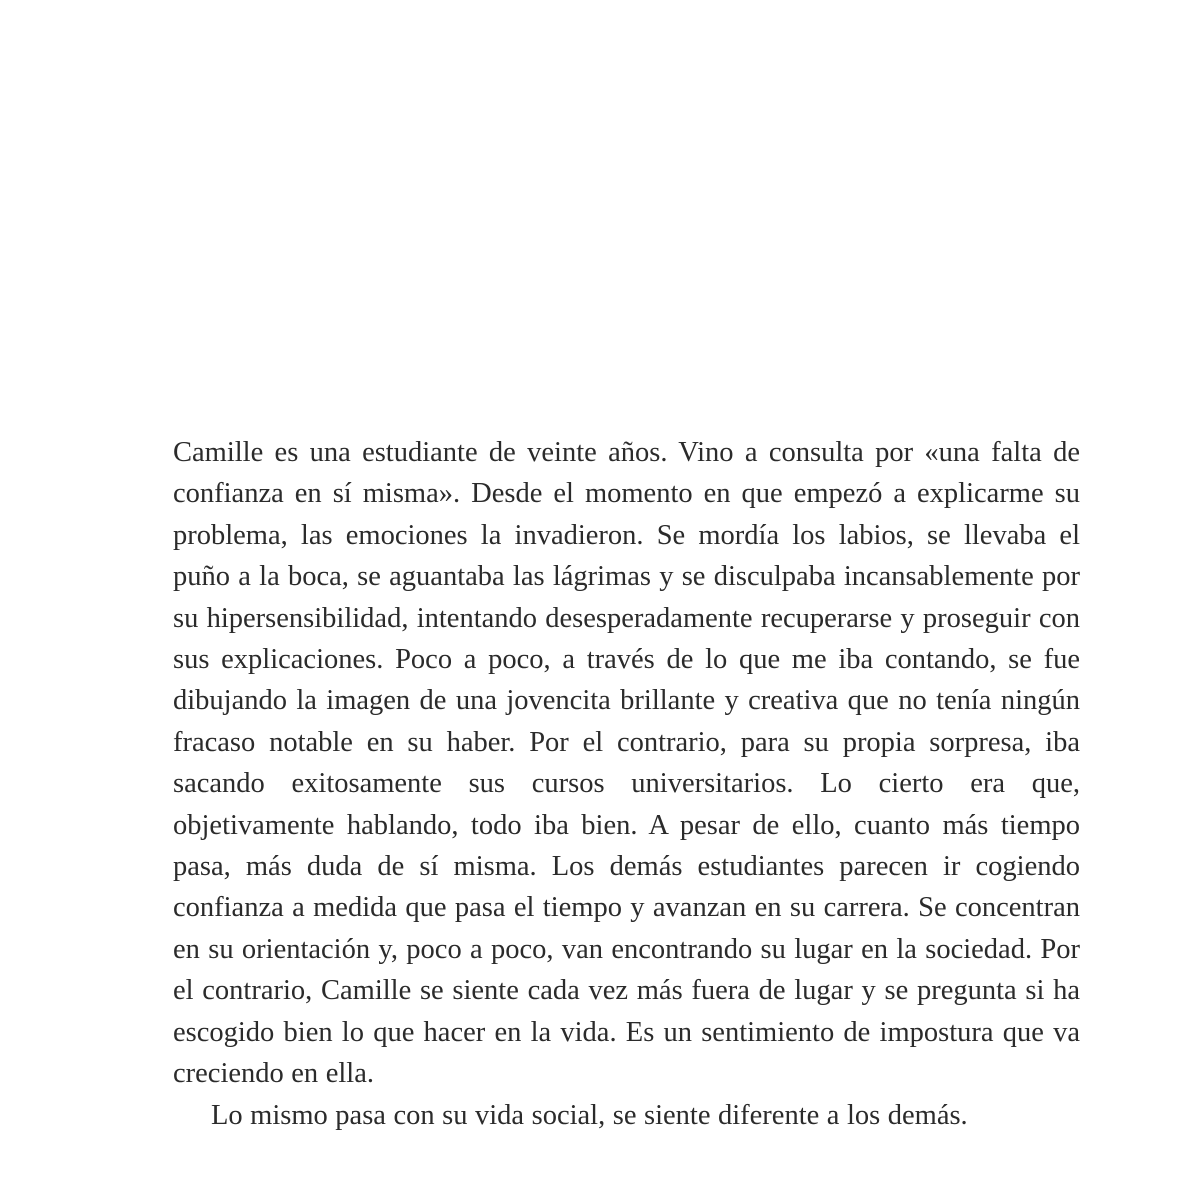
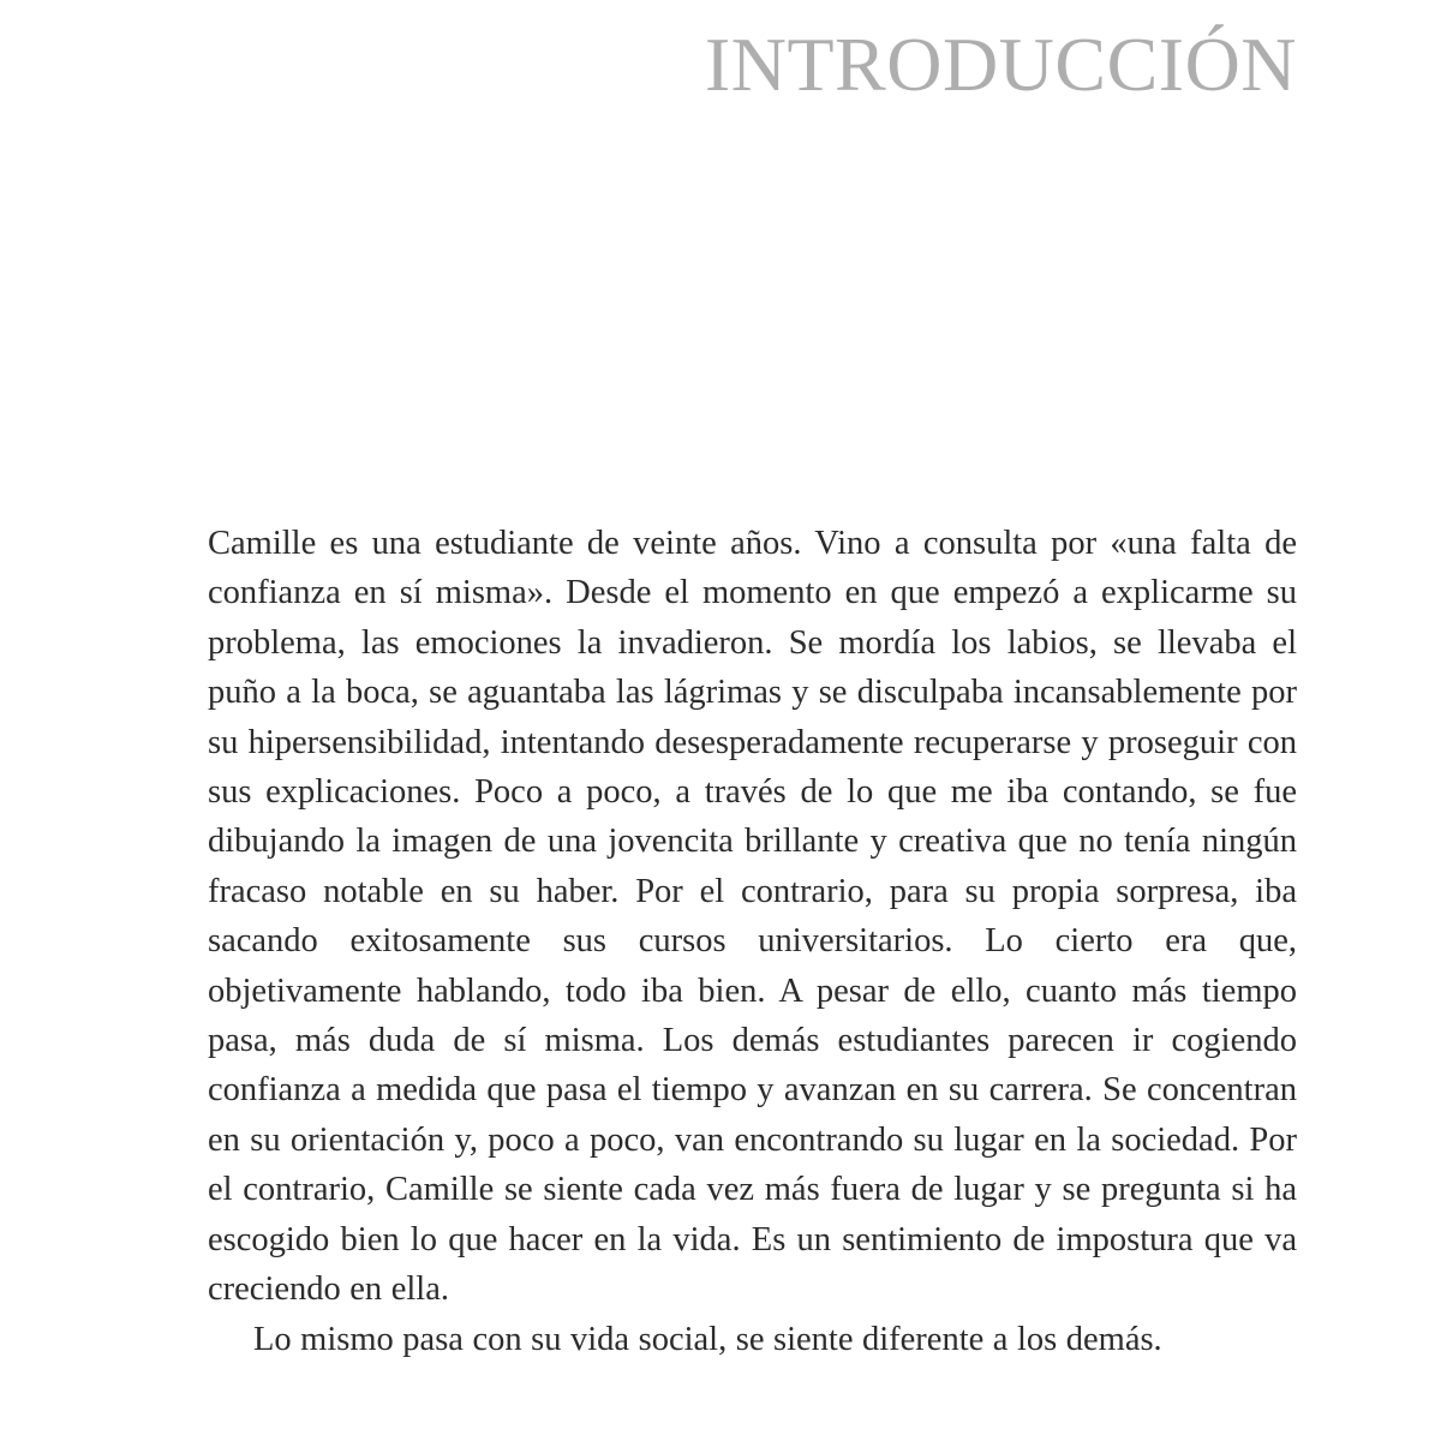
+ INTRODUCCIÓN
  Camille es una estudiante de veinte años. Vino a consulta por «una falta de confianza en sí misma». Desde el momento en que empezó a explicarme su problema, las emociones la invadieron. Se mordía los labios, se llevaba el puño a la boca, se aguantaba las lágrimas y se disculpaba incansablemente por su hipersensibilidad, intentando desesperadamente recuperarse y proseguir con sus explicaciones. Poco a poco, a través de lo que me iba contando, se fue dibujando la imagen de una jovencita brillante y creativa que no tenía ningún fracaso notable en su haber. Por el contrario, para su propia sorpresa, iba sacando exitosamente sus cursos universitarios. Lo cierto era que, objetivamente hablando, todo iba bien. A pesar de ello, cuanto más tiempo pasa, más duda de sí misma. Los demás estudiantes parecen ir cogiendo confianza a medida que pasa el tiempo y avanzan en su carrera. Se concentran en su orientación y, poco a poco, van encontrando su lugar en la sociedad. Por el contrario, Camille se siente cada vez más fuera de lugar y se pregunta si ha escogido bien lo que hacer en la vida. Es un sentimiento de impostura que va creciendo en ella.
  Lo mismo pasa con su vida social, se siente diferente a los demás.
